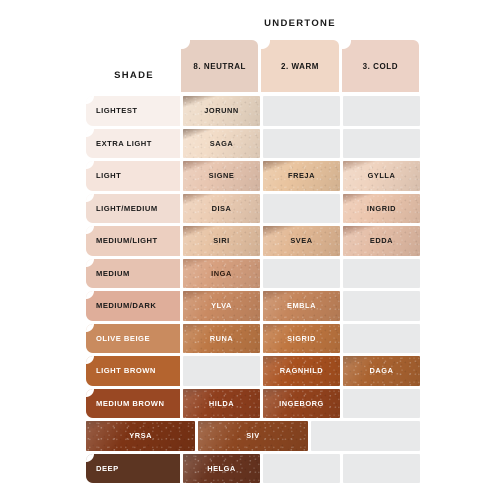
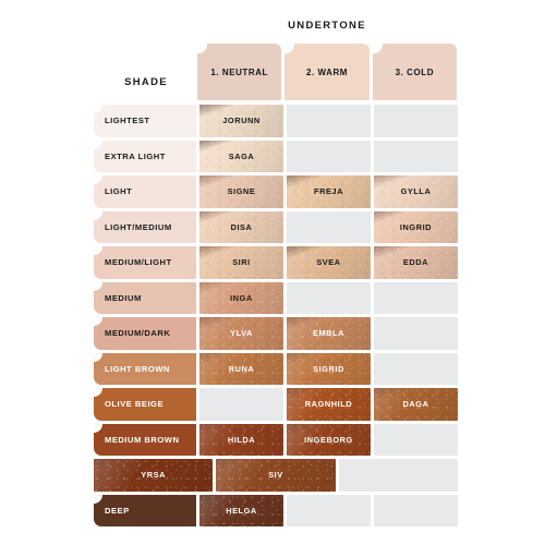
  UNDERTONE
  SHADE
- 8. NEUTRAL
+ 1. NEUTRAL
  2. WARM
  3. COLD
  LIGHTEST
  JORUNN
  EXTRA LIGHT
  SAGA
  LIGHT
  SIGNE
  FREJA
  GYLLA
  LIGHT/MEDIUM
  DISA
  INGRID
  MEDIUM/LIGHT
  SIRI
  SVEA
  EDDA
  MEDIUM
  INGA
  MEDIUM/DARK
  YLVA
  EMBLA
- OLIVE BEIGE
+ LIGHT BROWN
  RUNA
  SIGRID
- LIGHT BROWN
+ OLIVE BEIGE
  RAGNHILD
  DAGA
  MEDIUM BROWN
  HILDA
  INGEBORG
  YRSA
  SIV
  DEEP
  HELGA
